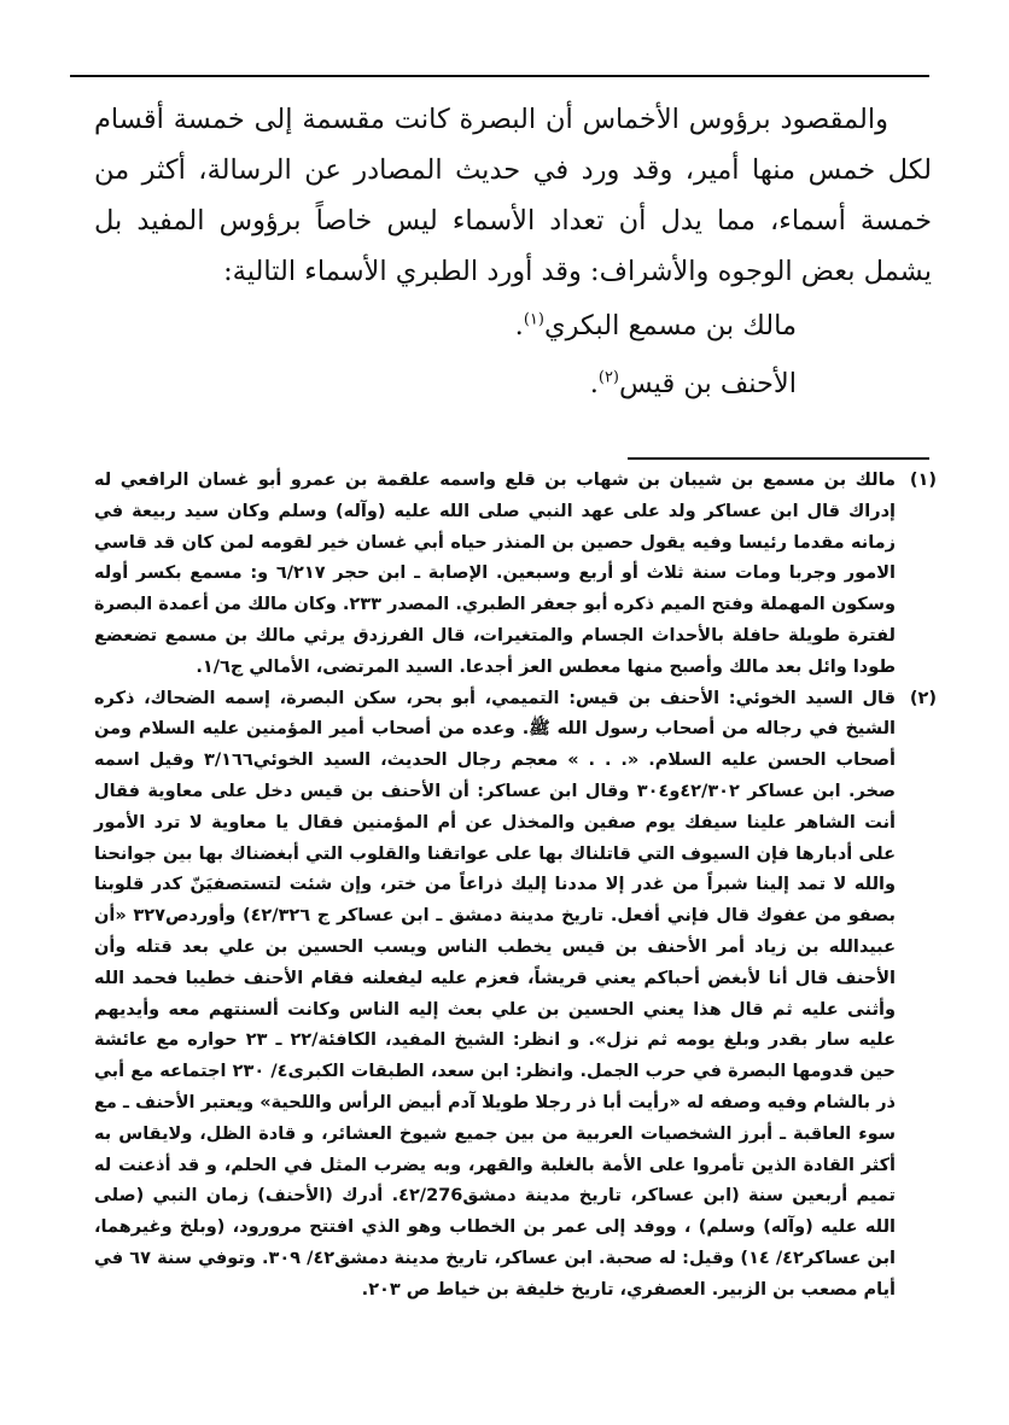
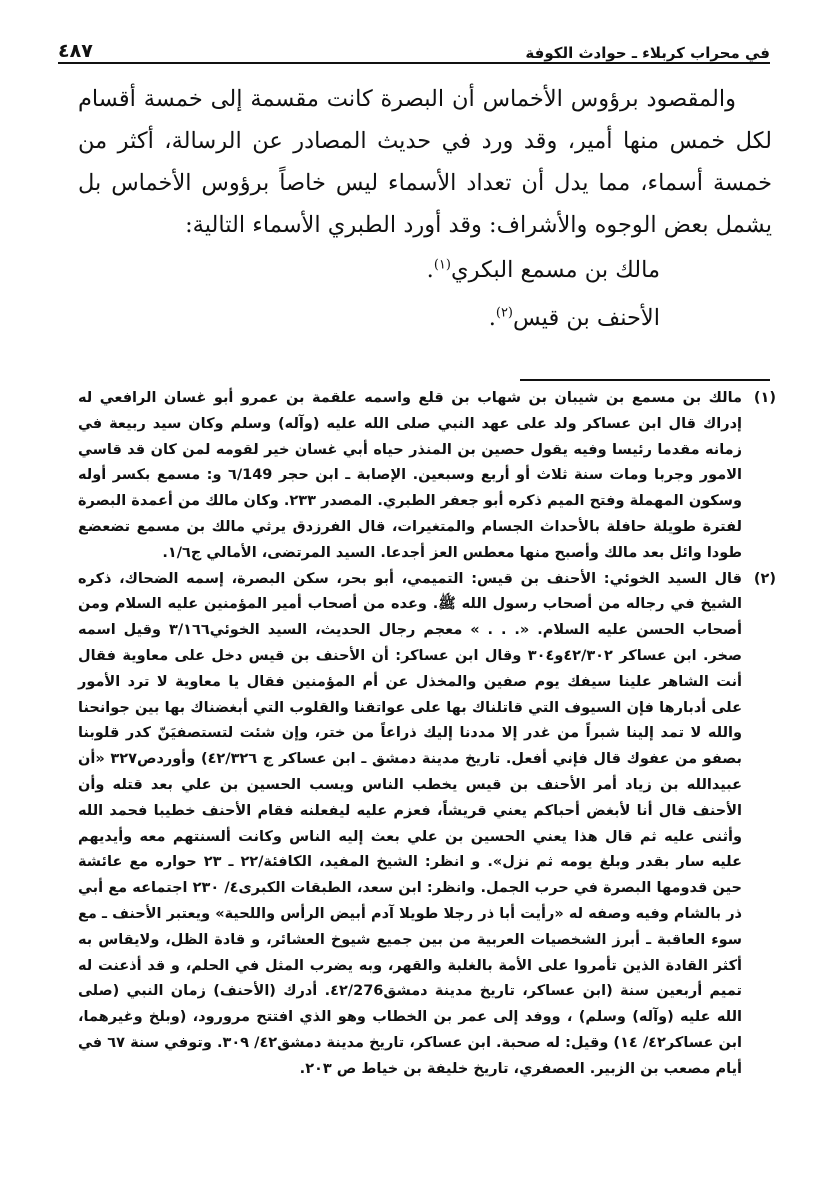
+ في محراب كربلاء ـ حوادث الكوفة
+ ٤٨٧
- والمقصود برؤوس الأخماس أن البصرة كانت مقسمة إلى خمسة أقسام لكل خمس منها أمير، وقد ورد في حديث المصادر عن الرسالة، أكثر من خمسة أسماء، مما يدل أن تعداد الأسماء ليس خاصاً برؤوس المفيد بل يشمل بعض الوجوه والأشراف: وقد أورد الطبري الأسماء التالية:
+ والمقصود برؤوس الأخماس أن البصرة كانت مقسمة إلى خمسة أقسام لكل خمس منها أمير، وقد ورد في حديث المصادر عن الرسالة، أكثر من خمسة أسماء، مما يدل أن تعداد الأسماء ليس خاصاً برؤوس الأخماس بل يشمل بعض الوجوه والأشراف: وقد أورد الطبري الأسماء التالية:
  مالك بن مسمع البكري(١).
  الأحنف بن قيس(٢).
  (١)
- مالك بن مسمع بن شيبان بن شهاب بن قلع واسمه علقمة بن عمرو أبو غسان الرافعي له إدراك قال ابن عساكر ولد على عهد النبي صلى الله عليه (وآله) وسلم وكان سيد ربيعة في زمانه مقدما رئيسا وفيه يقول حصين بن المنذر حياه أبي غسان خير لقومه لمن كان قد قاسي الامور وجربا ومات سنة ثلاث أو أربع وسبعين. الإصابة ـ ابن حجر ٦/٢١٧ و: مسمع بكسر أوله وسكون المهملة وفتح الميم ذكره أبو جعفر الطبري. المصدر ٢٣٣. وكان مالك من أعمدة البصرة لفترة طويلة حافلة بالأحداث الجسام والمتغيرات، قال الفرزدق يرثي مالك بن مسمع تضعضع طودا وائل بعد مالك وأصبح منها معطس العز أجدعا. السيد المرتضى، الأمالي ج١/٦.
+ مالك بن مسمع بن شيبان بن شهاب بن قلع واسمه علقمة بن عمرو أبو غسان الرافعي له إدراك قال ابن عساكر ولد على عهد النبي صلى الله عليه (وآله) وسلم وكان سيد ربيعة في زمانه مقدما رئيسا وفيه يقول حصين بن المنذر حياه أبي غسان خير لقومه لمن كان قد قاسي الامور وجربا ومات سنة ثلاث أو أربع وسبعين. الإصابة ـ ابن حجر ٦/149 و: مسمع بكسر أوله وسكون المهملة وفتح الميم ذكره أبو جعفر الطبري. المصدر ٢٣٣. وكان مالك من أعمدة البصرة لفترة طويلة حافلة بالأحداث الجسام والمتغيرات، قال الفرزدق يرثي مالك بن مسمع تضعضع طودا وائل بعد مالك وأصبح منها معطس العز أجدعا. السيد المرتضى، الأمالي ج١/٦.
  (٢)
  قال السيد الخوئي: الأحنف بن قيس: التميمي، أبو بحر، سكن البصرة، إسمه الضحاك، ذكره الشيخ في رجاله من أصحاب رسول الله ﷺ. وعده من أصحاب أمير المؤمنين عليه السلام ومن أصحاب الحسن عليه السلام. «. . . » معجم رجال الحديث، السيد الخوئي٣/١٦٦ وقيل اسمه صخر. ابن عساكر ٤٢/٣٠٢و٣٠٤ وقال ابن عساكر: أن الأحنف بن قيس دخل على معاوية فقال أنت الشاهر علينا سيفك يوم صفين والمخذل عن أم المؤمنين فقال يا معاوية لا ترد الأمور على أدبارها فإن السيوف التي قاتلناك بها على عواتقنا والقلوب التي أبغضناك بها بين جوانحنا والله لا تمد إلينا شبراً من غدر إلا مددنا إليك ذراعاً من ختر، وإن شئت لتستصفيَنّ كدر قلوبنا بصفو من عفوك قال فإني أفعل. تاريخ مدينة دمشق ـ ابن عساكر ج ٤٢/٣٢٦) وأوردص٣٢٧ «أن عبيدالله بن زياد أمر الأحنف بن قيس يخطب الناس ويسب الحسين بن علي بعد قتله وأن الأحنف قال أنا لأبغض أحباكم يعني قريشاً، فعزم عليه ليفعلنه فقام الأحنف خطيبا فحمد الله وأثنى عليه ثم قال هذا يعني الحسين بن علي بعث إليه الناس وكانت ألسنتهم معه وأيديهم عليه سار بقدر وبلغ يومه ثم نزل». و انظر: الشيخ المفيد، الكافئة/٢٢ ـ ٢٣ حواره مع عائشة حين قدومها البصرة في حرب الجمل. وانظر: ابن سعد، الطبقات الكبرى٤/ ٢٣٠ اجتماعه مع أبي ذر بالشام وفيه وصفه له «رأيت أبا ذر رجلا طويلا آدم أبيض الرأس واللحية» ويعتبر الأحنف ـ مع سوء العاقبة ـ أبرز الشخصيات العربية من بين جميع شيوخ العشائر، و قادة الظل، ولايقاس به أكثر القادة الذين تأمروا على الأمة بالغلبة والقهر، وبه يضرب المثل في الحلم، و قد أذعنت له تميم أربعين سنة (ابن عساكر، تاريخ مدينة دمشق٤٢/276. أدرك (الأحنف) زمان النبي (صلى الله عليه (وآله) وسلم) ، ووفد إلى عمر بن الخطاب وهو الذي افتتح مرورود، (وبلخ وغيرهما، ابن عساكر٤٢/ ١٤) وقيل: له صحبة. ابن عساكر، تاريخ مدينة دمشق٤٢/ ٣٠٩. وتوفي سنة ٦٧ في أيام مصعب بن الزبير. العصفري، تاريخ خليفة بن خياط ص ٢٠٣.
